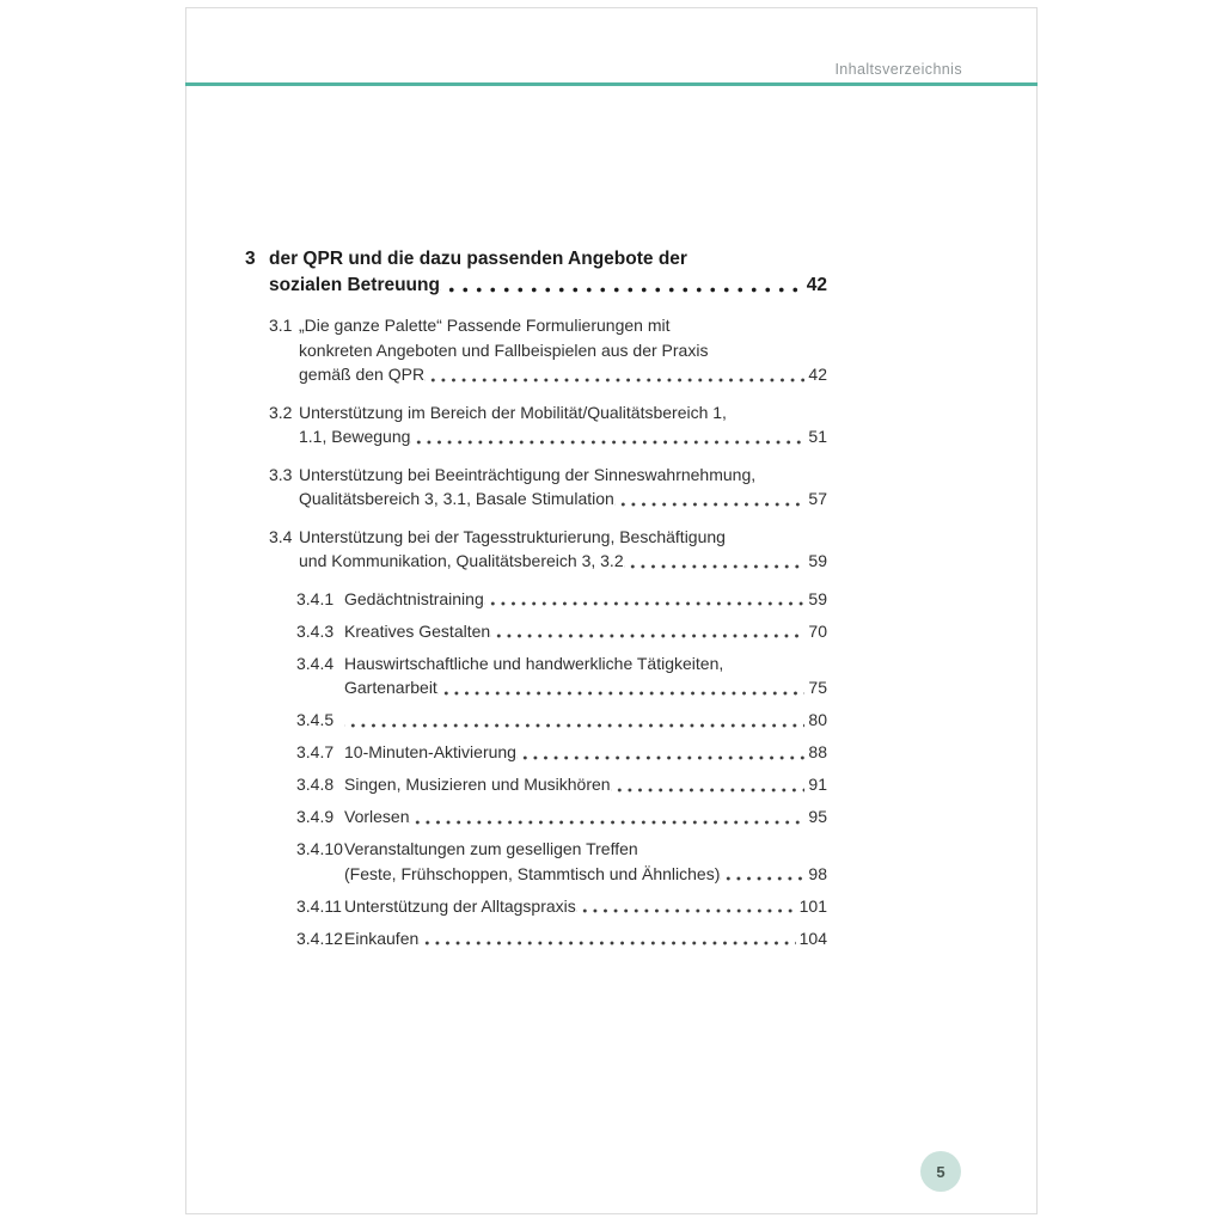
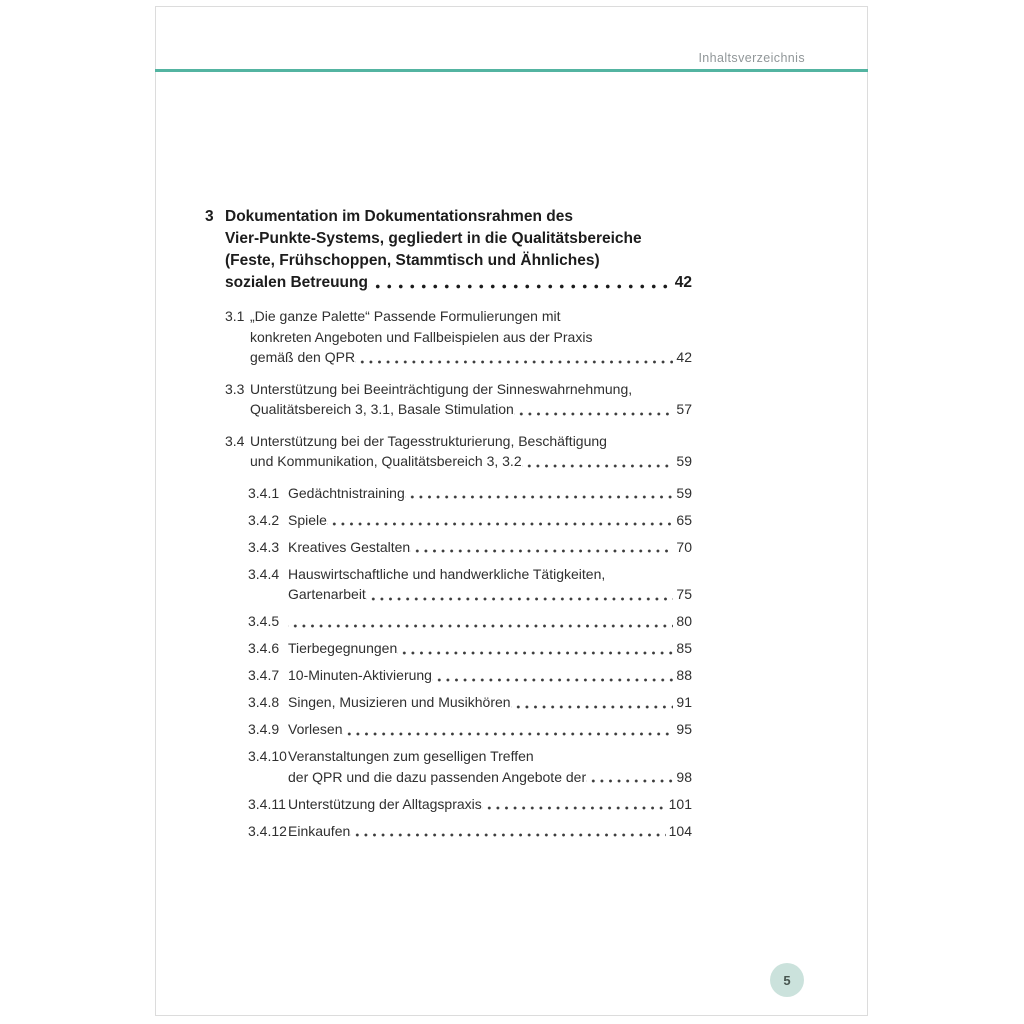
  Inhaltsverzeichnis
  3
+ Dokumentation im Dokumentationsrahmen des
+ Vier-Punkte-Systems, gegliedert in die Qualitätsbereiche
- der QPR und die dazu passenden Angebote der
+ (Feste, Frühschoppen, Stammtisch und Ähnliches)
  sozialen Betreuung
  42
  3.1
  „Die ganze Palette“ Passende Formulierungen mit
  konkreten Angeboten und Fallbeispielen aus der Praxis
  gemäß den QPR
  42
- 3.2
- Unterstützung im Bereich der Mobilität/Qualitätsbereich 1,
- 1.1, Bewegung
- 51
  3.3
  Unterstützung bei Beeinträchtigung der Sinneswahrnehmung,
  Qualitätsbereich 3, 3.1, Basale Stimulation
  57
  3.4
  Unterstützung bei der Tagesstrukturierung, Beschäftigung
  und Kommunikation, Qualitätsbereich 3, 3.2
  59
  3.4.1
  Gedächtnistraining
  59
+ 3.4.2
+ Spiele
+ 65
  3.4.3
  Kreatives Gestalten
  70
  3.4.4
  Hauswirtschaftliche und handwerkliche Tätigkeiten,
  Gartenarbeit
  75
  3.4.5
  80
+ 3.4.6
+ Tierbegegnungen
+ 85
  3.4.7
  10-Minuten-Aktivierung
  88
  3.4.8
  Singen, Musizieren und Musikhören
  91
  3.4.9
  Vorlesen
  95
  3.4.10
  Veranstaltungen zum geselligen Treffen
- (Feste, Frühschoppen, Stammtisch und Ähnliches)
+ der QPR und die dazu passenden Angebote der
  98
  3.4.11
  Unterstützung der Alltagspraxis
  101
  3.4.12
  Einkaufen
  104
  5
